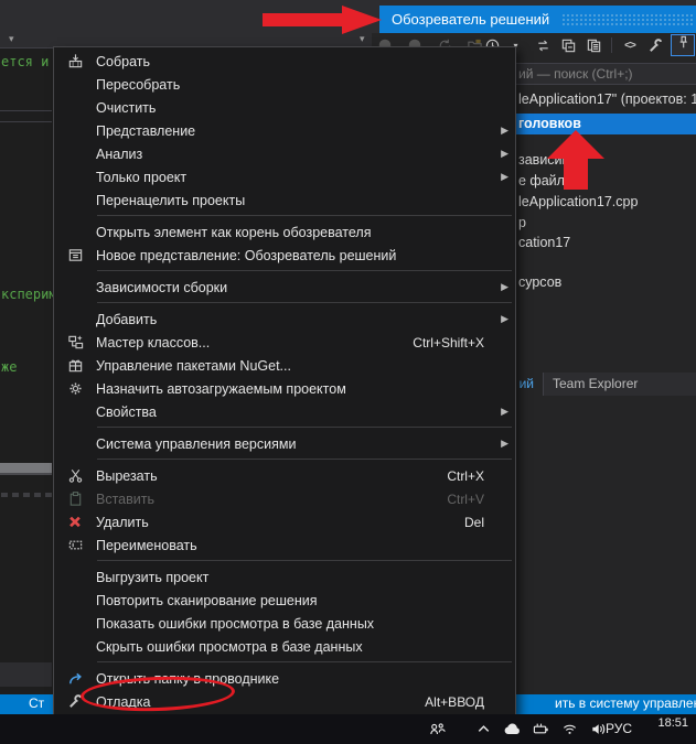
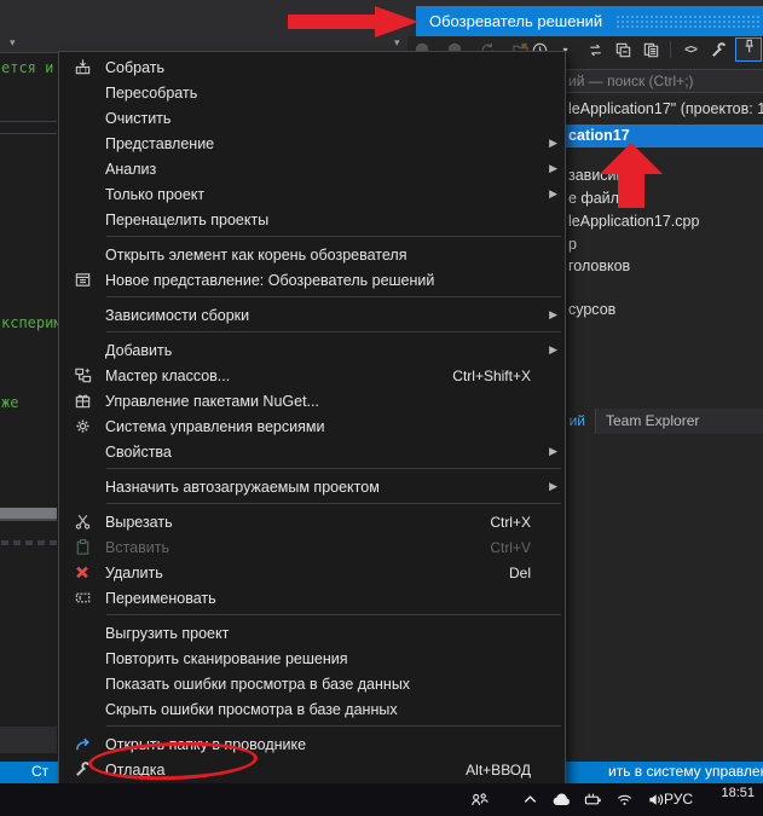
  Обозреватель решений
  ▾
  ▾
  ется и
  кспери
  же
  ▾
  <>
  ий — поиск (Ctrl+;)
  leApplication17" (проектов: 1
- головков
+ cation17
  зависи
  е файл
  leApplication17.cpp
  р
- cation17
+ головков
  сурсов
  ий
  Team Explorer
  Собрать
  Пересобрать
  Очистить
  Представление
  ▶
  Анализ
  ▶
  Только проект
  ▶
  Перенацелить проекты
  Открыть элемент как корень обозревателя
  Новое представление: Обозреватель решений
  Зависимости сборки
  ▶
  Добавить
  ▶
  Мастер классов...
  Ctrl+Shift+X
  Управление пакетами NuGet...
- Назначить автозагружаемым проектом
+ Система управления версиями
  Свойства
  ▶
- Система управления версиями
+ Назначить автозагружаемым проектом
  ▶
  Вырезать
  Ctrl+X
  Вставить
  Ctrl+V
  ×
  Удалить
  Del
  Переименовать
  Выгрузить проект
  Повторить сканирование решения
  Показать ошибки просмотра в базе данных
  Скрыть ошибки просмотра в базе данных
  Открыть папку в проводнике
  Отладка
  Alt+ВВОД
  Ст
  ить в систему управле
  РУС
  18:51
